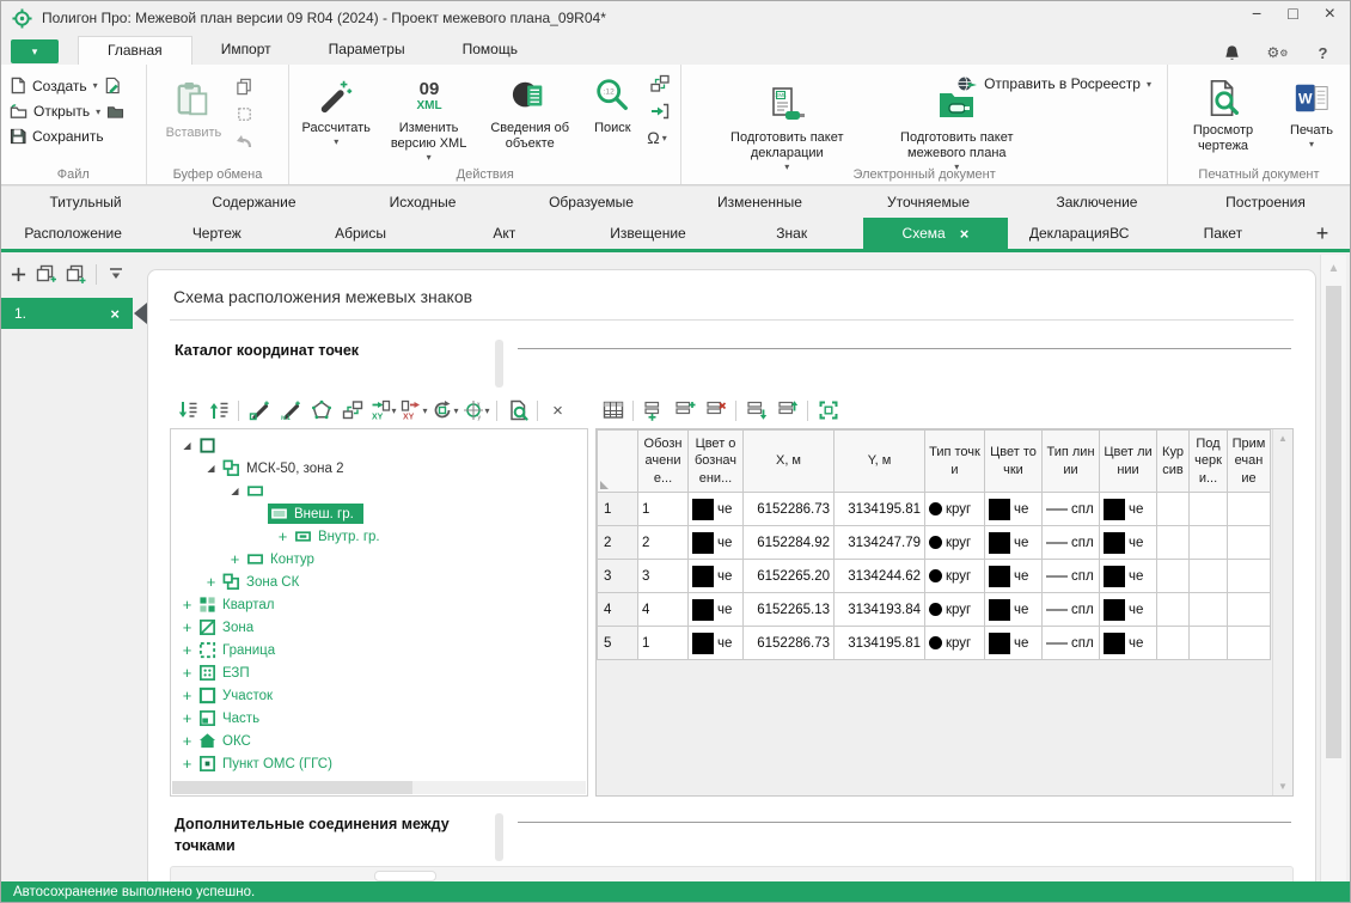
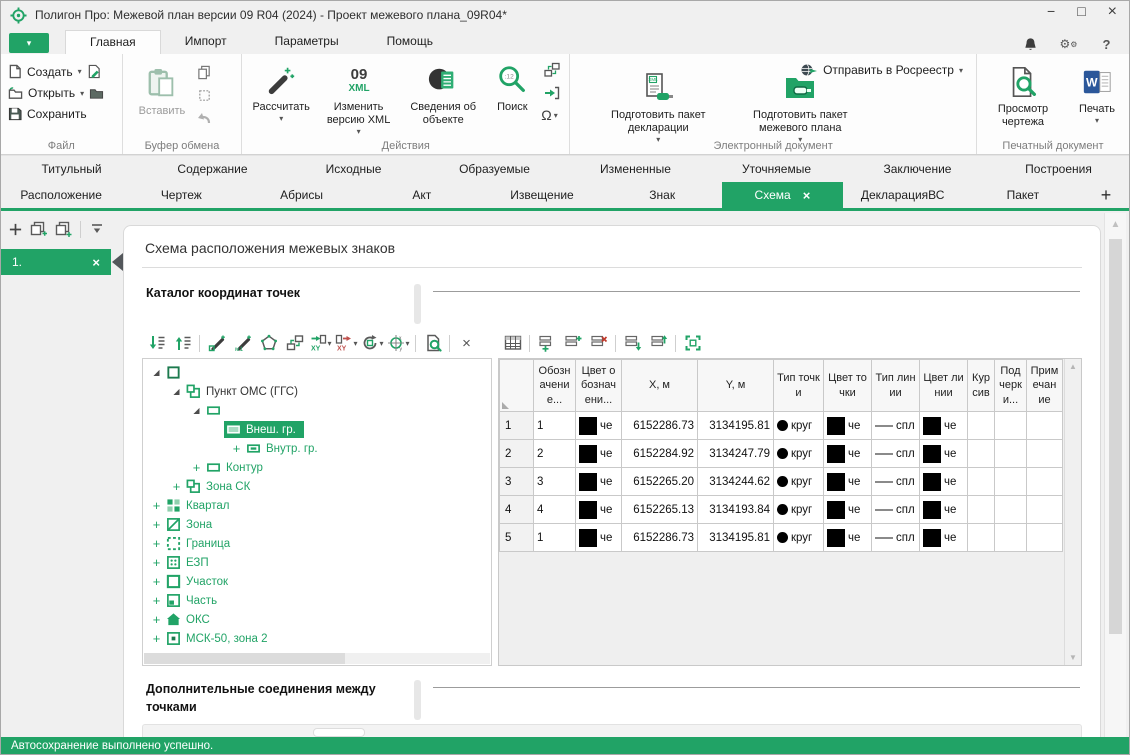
  Полигон Про: Межевой план версии 09 R04 (2024) - Проект межевого плана_09R04*
  −
  □
  ×
  ▾
  Главная
  Импорт
  Параметры
  Помощь
  ⚙
  ⚙
  ?
  Создать
  ▾
  Открыть
  ▾
  Сохранить
  Файл
  Вставить
  Буфер обмена
  Рассчитать
  ▾
  09
  XML
  Изменить версию XML
  ▾
  Сведения об объекте
  Поиск
  Ω
  ▾
  Действия
  Отправить в Росреестр
  ▾
  Подготовить пакет декларации
  ▾
  Подготовить пакет межевого плана
  ▾
  Электронный документ
  Просмотр чертежа
  W
  Печать
  ▾
  Печатный документ
  Титульный
  Содержание
  Исходные
  Образуемые
  Измененные
  Уточняемые
  Заключение
  Построения
  Расположение
  Чертеж
  Абрисы
  Акт
  Извещение
  Знак
  Схема
  ×
  ДекларацияВС
  Пакет
  +
  1.
  ×
  Схема расположения межевых знаков
  Каталог координат точек
  ▾
  ▾
  ▾
  ▾
  ×
  ◢
  ◢
- МСК-50, зона 2
+ Пункт ОМС (ГГС)
  ◢
  Внеш. гр.
  +
  Внутр. гр.
  +
  Контур
  +
  Зона СК
  +
  Квартал
  +
  Зона
  +
  Граница
  +
  ЕЗП
  +
  Участок
  +
  Часть
  +
  ОКС
  +
- Пункт ОМС (ГГС)
+ МСК-50, зона 2
  	Обозначение...	Цвет обозначени...	X, м	Y, м	Тип точки	Цвет точки	Тип линии	Цвет линии	Курсив	Подчерки...	Примечание
  1	1	че	6152286.73	3134195.81	круг	че	спл	че
  2	2	че	6152284.92	3134247.79	круг	че	спл	че
  3	3	че	6152265.20	3134244.62	круг	че	спл	че
  4	4	че	6152265.13	3134193.84	круг	че	спл	че
  5	1	че	6152286.73	3134195.81	круг	че	спл	че
  ▲
  ▼
  Дополнительные соединения между точками
  ▲
  Автосохранение выполнено успешно.
